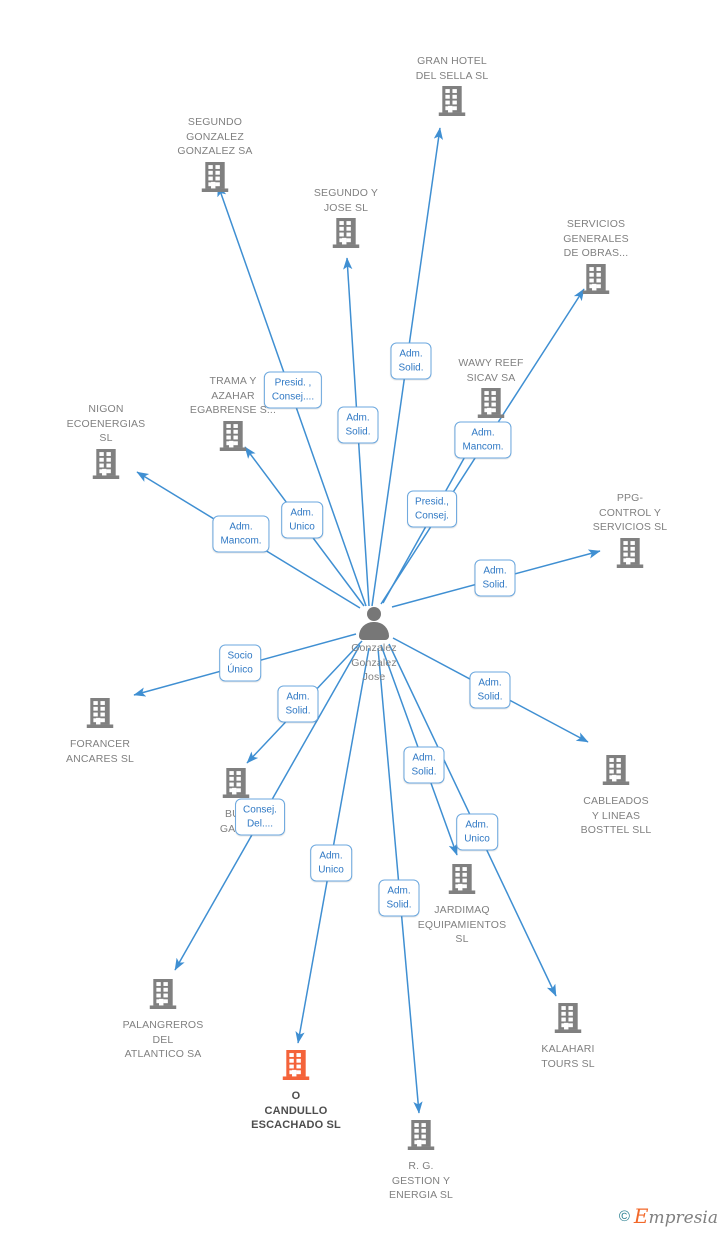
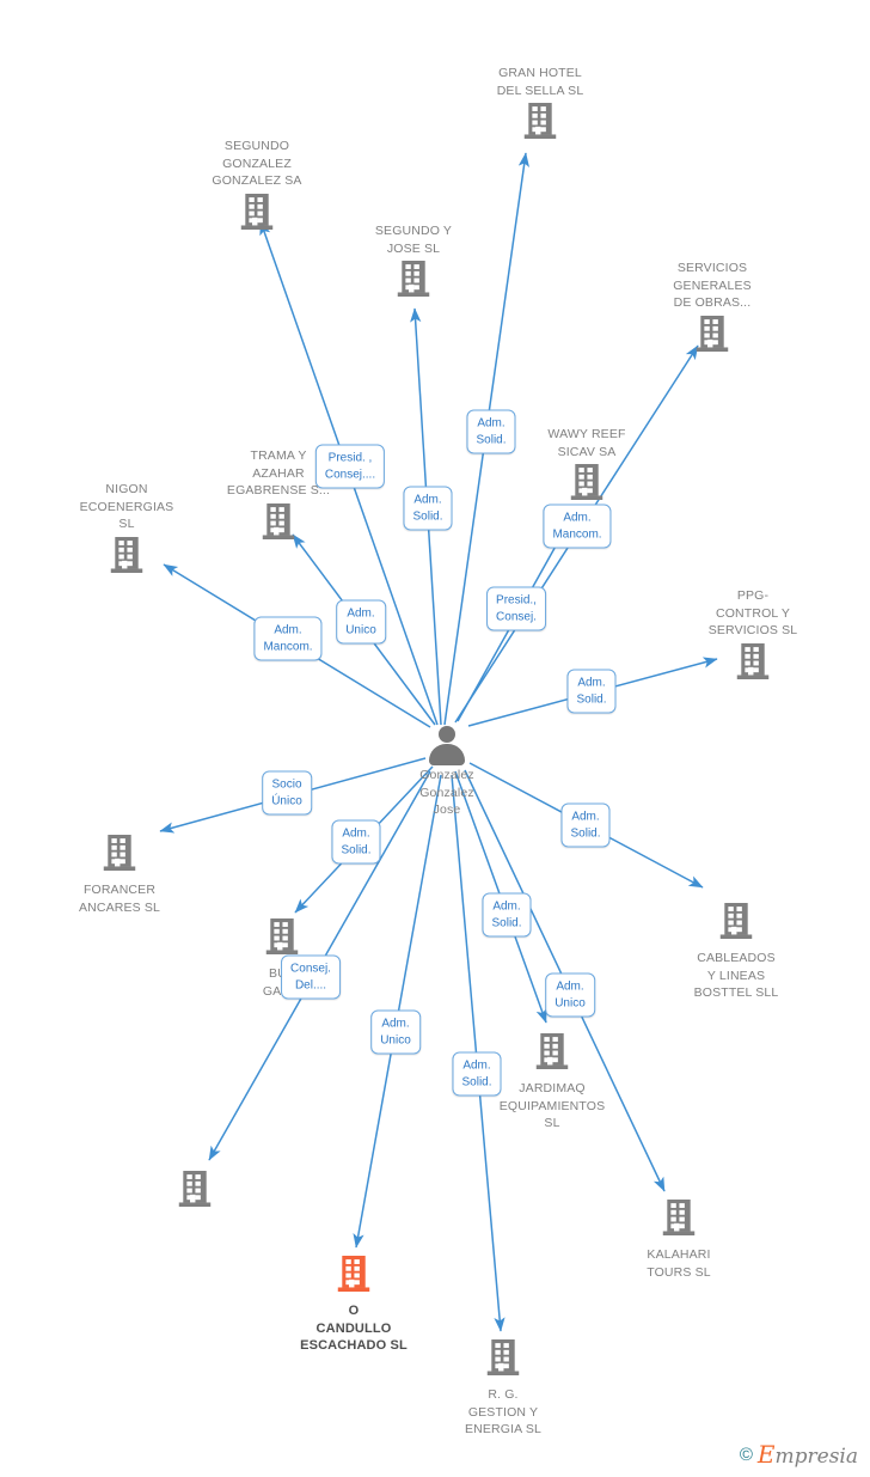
  Gonzalez
  Gonzalez
  Jose
  GRAN HOTEL
  DEL SELLA SL
  SEGUNDO
  GONZALEZ
  GONZALEZ SA
  SEGUNDO Y
  JOSE SL
  SERVICIOS
  GENERALES
  DE OBRAS...
  TRAMA Y
  AZAHAR
  EGABRENSE S...
  WAWY REEF
  SICAV SA
  NIGON
  ECOENERGIAS
  SL
  PPG-
  CONTROL Y
  SERVICIOS SL
  FORANCER
  ANCARES SL
  CABLEADOS
  Y LINEAS
  BOSTTEL SLL
  JARDIMAQ
  EQUIPAMIENTOS
  SL
- PALANGREROS
- DEL
- ATLANTICO SA
  KALAHARI
  TOURS SL
  O
  CANDULLO
  ESCACHADO SL
  R. G.
  GESTION Y
  ENERGIA SL
  Adm.
  Solid.
  Adm.
  Unico
  Adm.
  Solid.
  Presid.,
  Consej.
  Presid. ,
  Consej....
  Adm.
  Mancom.
  Adm.
  Mancom.
  Adm.
  Solid.
  Socio
  Único
  Adm.
  Solid.
  Adm.
  Solid.
  Adm.
  Solid.
  Consej.
  Del....
  Adm.
  Unico
  Adm.
  Unico
  Adm.
  Solid.
  ©
  Empresia
